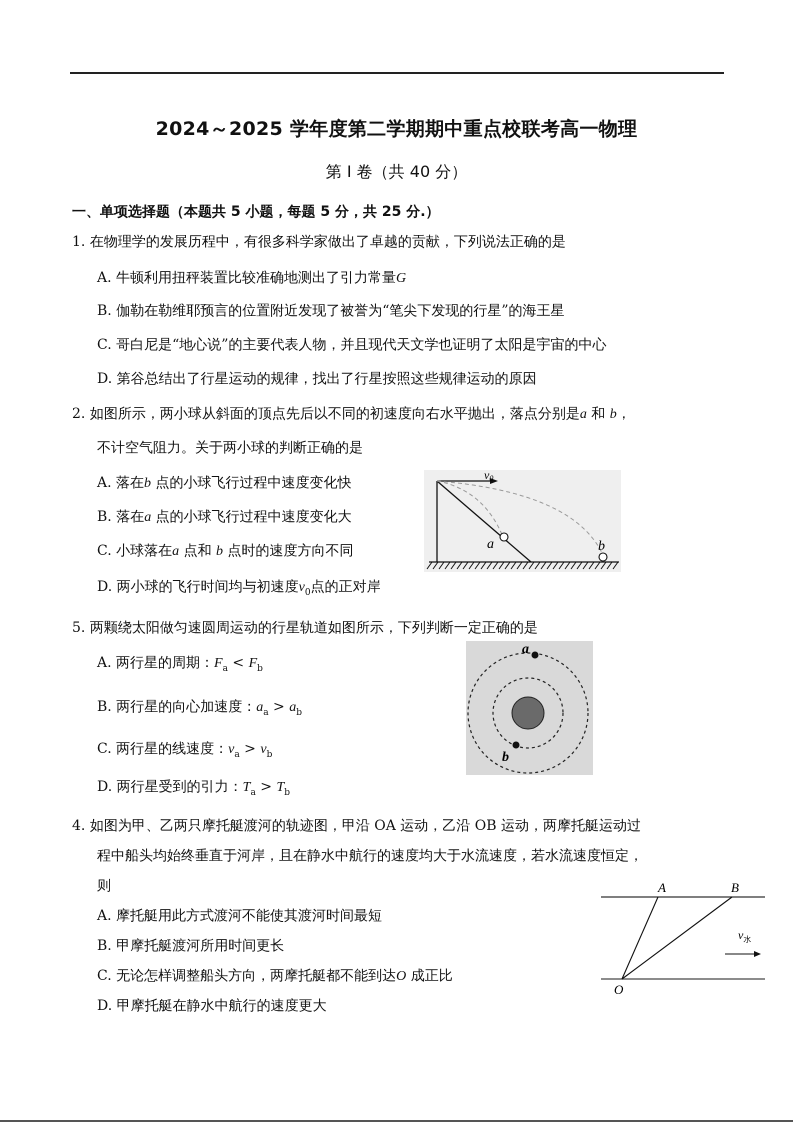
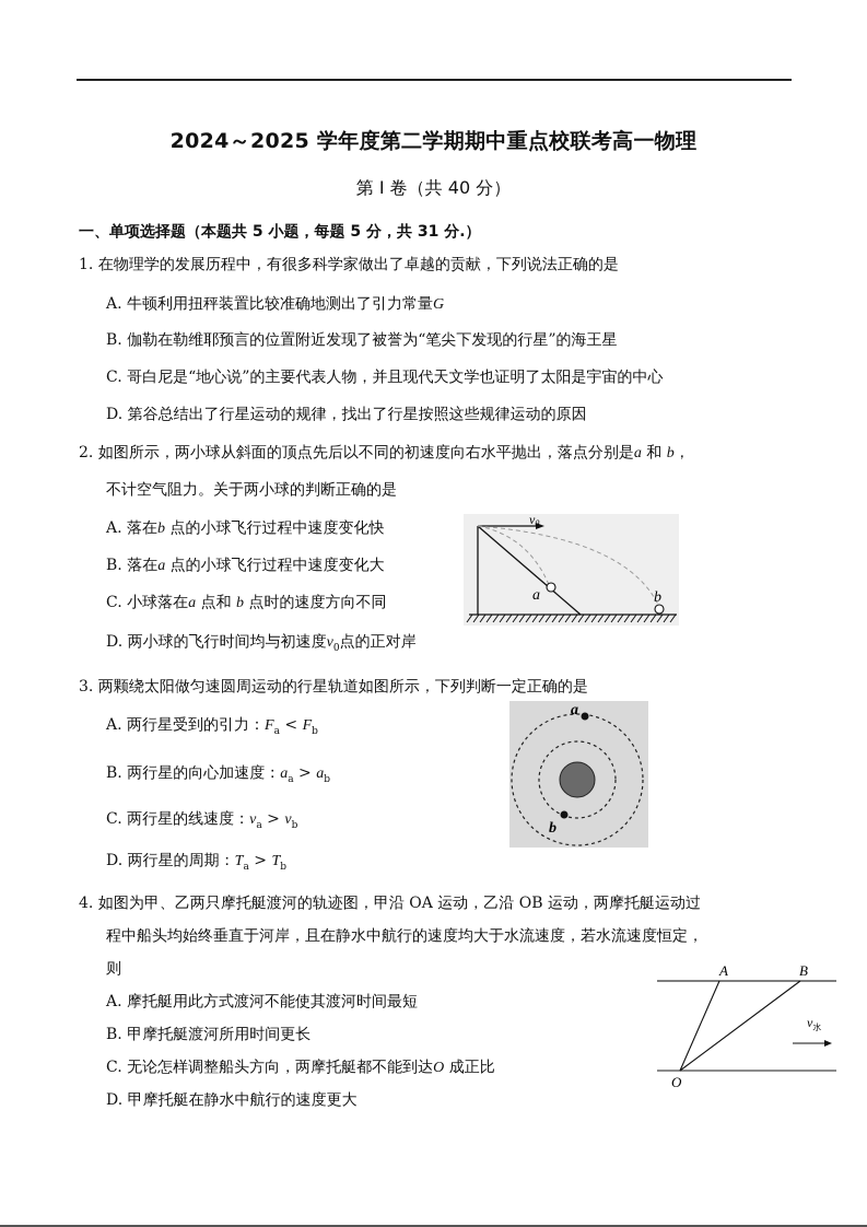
  2024～2025 学年度第二学期期中重点校联考高一物理
  第 I 卷（共 40 分）
- 一、单项选择题（本题共 5 小题，每题 5 分，共 25 分.）
+ 一、单项选择题（本题共 5 小题，每题 5 分，共 31 分.）
  1. 在物理学的发展历程中，有很多科学家做出了卓越的贡献，下列说法正确的是
  A. 牛顿利用扭秤装置比较准确地测出了引力常量G
  B. 伽勒在勒维耶预言的位置附近发现了被誉为“笔尖下发现的行星”的海王星
  C. 哥白尼是“地心说”的主要代表人物，并且现代天文学也证明了太阳是宇宙的中心
  D. 第谷总结出了行星运动的规律，找出了行星按照这些规律运动的原因
  2. 如图所示，两小球从斜面的顶点先后以不同的初速度向右水平抛出，落点分别是a 和 b，
  不计空气阻力。关于两小球的判断正确的是
  A. 落在b 点的小球飞行过程中速度变化快
  B. 落在a 点的小球飞行过程中速度变化大
  C. 小球落在a 点和 b 点时的速度方向不同
  D. 两小球的飞行时间均与初速度v0点的正对岸
  v0
  a
  b
- 5. 两颗绕太阳做匀速圆周运动的行星轨道如图所示，下列判断一定正确的是
+ 3. 两颗绕太阳做匀速圆周运动的行星轨道如图所示，下列判断一定正确的是
- A. 两行星的周期：Fa < Fb
+ A. 两行星受到的引力：Fa < Fb
  B. 两行星的向心加速度：aa > ab
  C. 两行星的线速度：va > vb
- D. 两行星受到的引力：Ta > Tb
+ D. 两行星的周期：Ta > Tb
  a
  b
  4. 如图为甲、乙两只摩托艇渡河的轨迹图，甲沿 OA 运动，乙沿 OB 运动，两摩托艇运动过
  程中船头均始终垂直于河岸，且在静水中航行的速度均大于水流速度，若水流速度恒定，
  则
  A. 摩托艇用此方式渡河不能使其渡河时间最短
  B. 甲摩托艇渡河所用时间更长
  C. 无论怎样调整船头方向，两摩托艇都不能到达O 成正比
  D. 甲摩托艇在静水中航行的速度更大
  A
  B
  O
  v水
